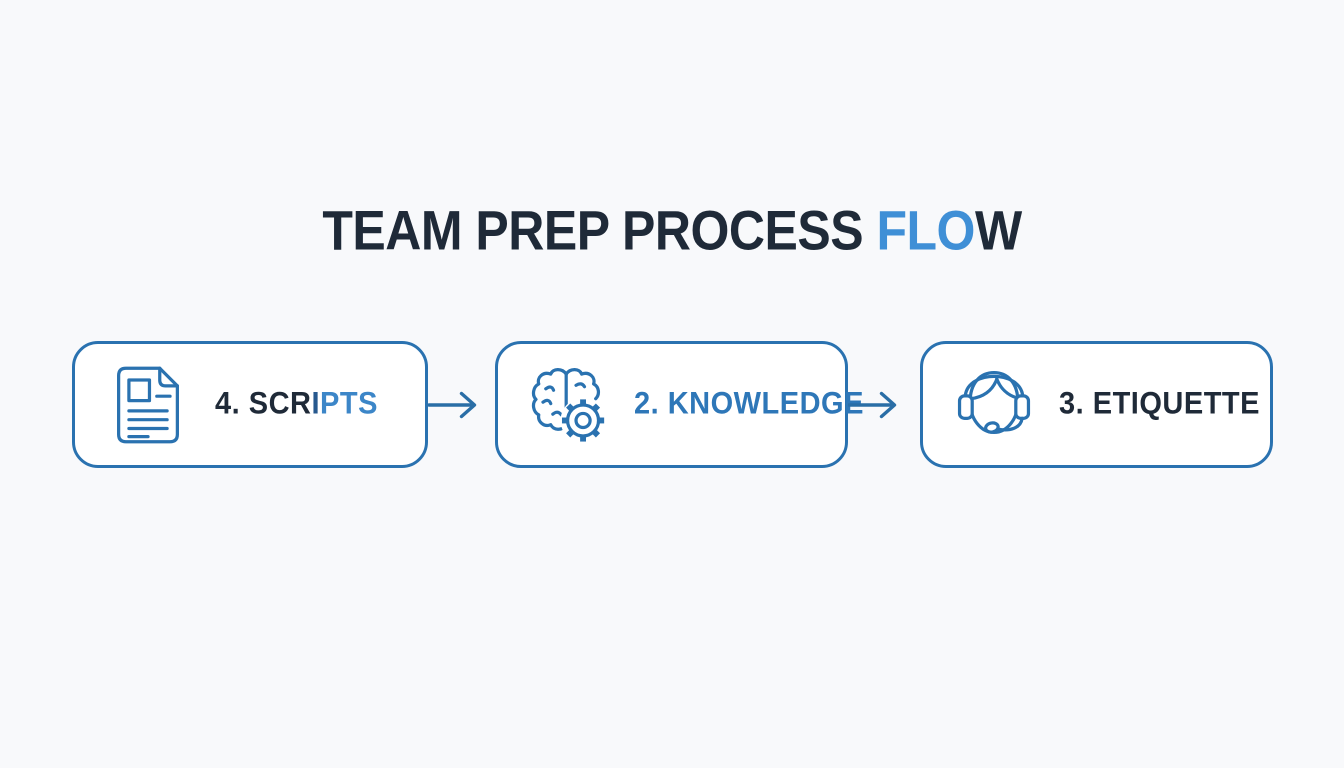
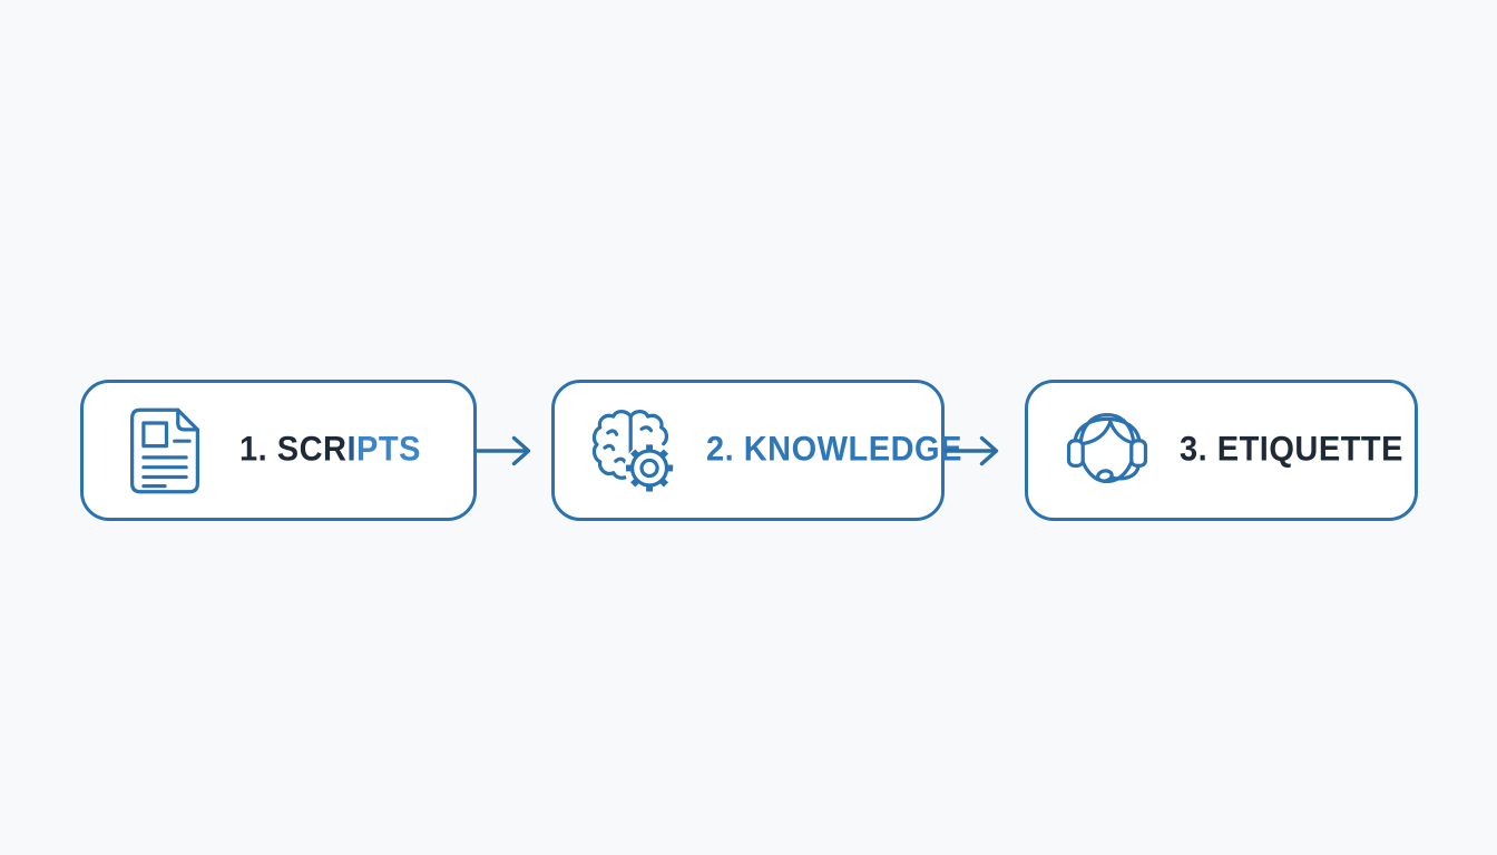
- TEAM PREP PROCESS FLOW
- 4. SCRIPTS
+ 1. SCRIPTS
  2. KNOWLEDG
  3. ETIQUETTE
